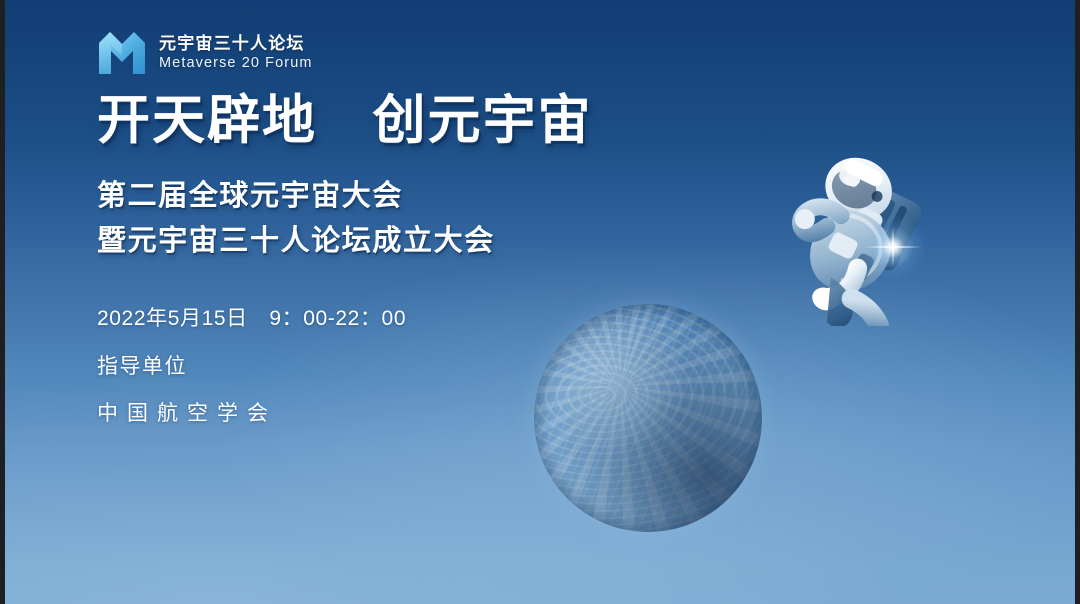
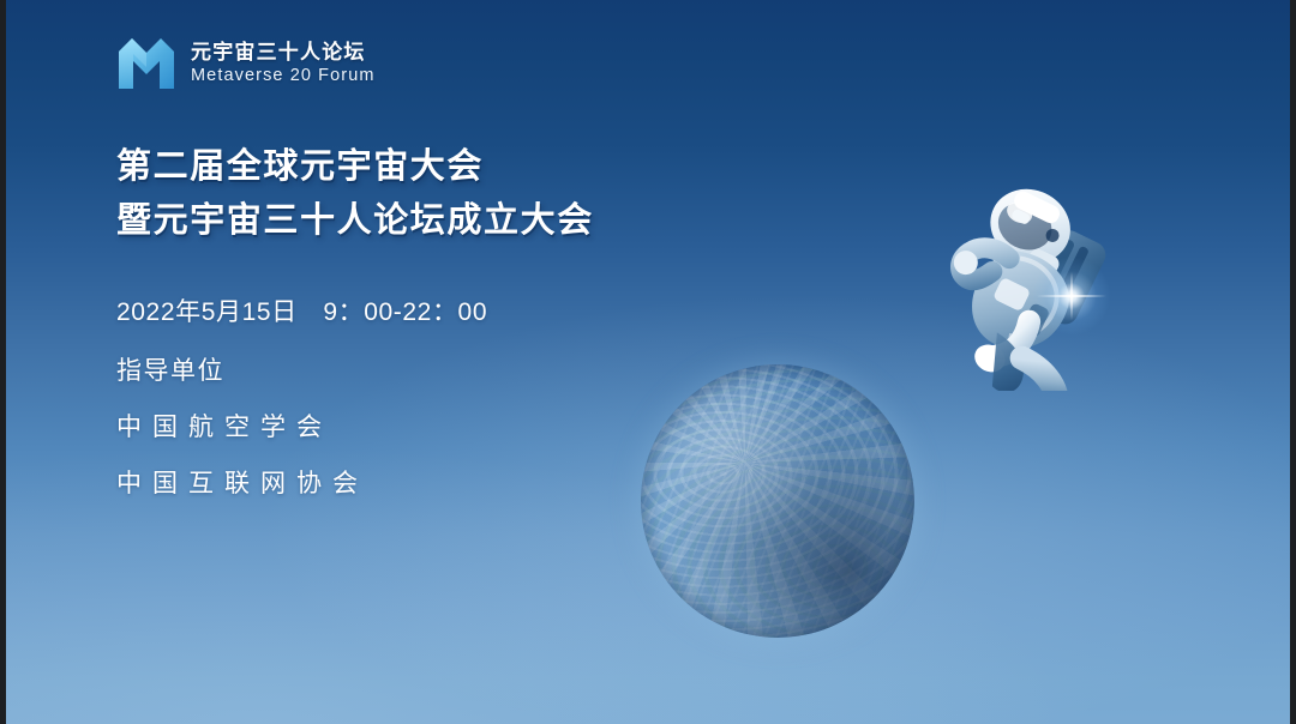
  元宇宙三十人论坛
  Metaverse 20 Forum
- 开天辟地 创元宇宙
  第二届全球元宇宙大会
  暨元宇宙三十人论坛成立大会
  2022年5月15日 9：00-22：00
  指导单位
  中国航空学会
+ 中国互联网协会
